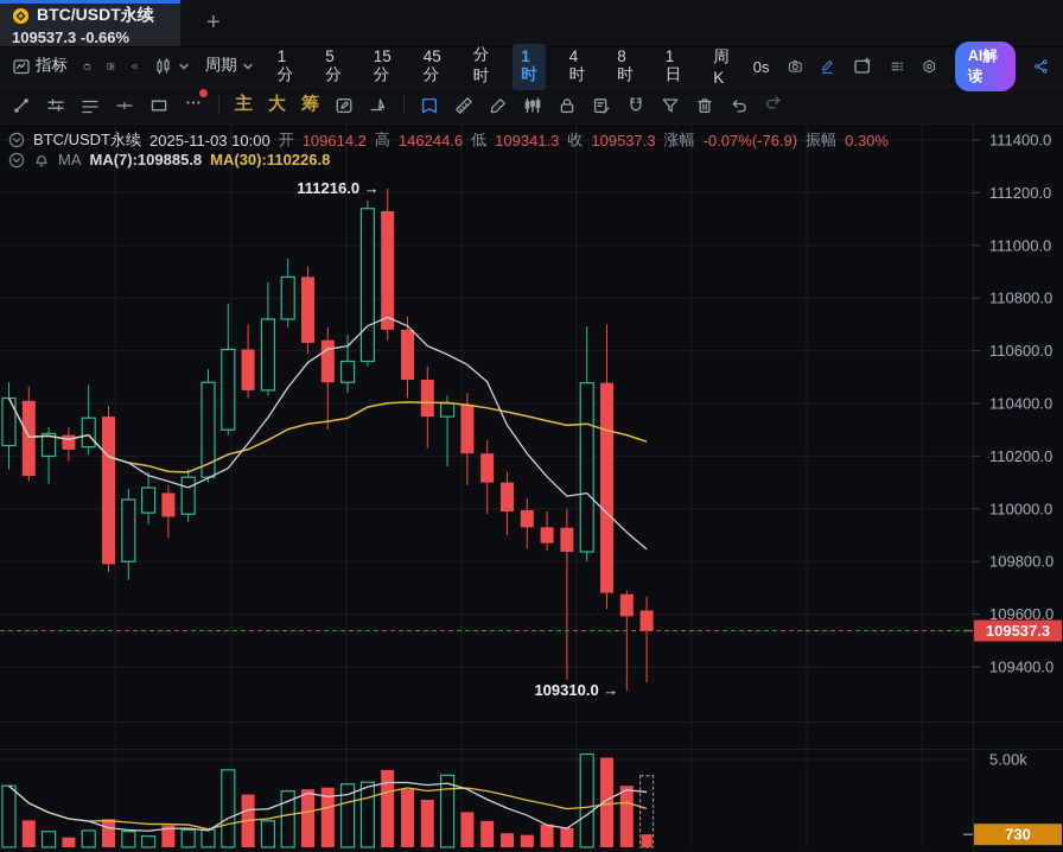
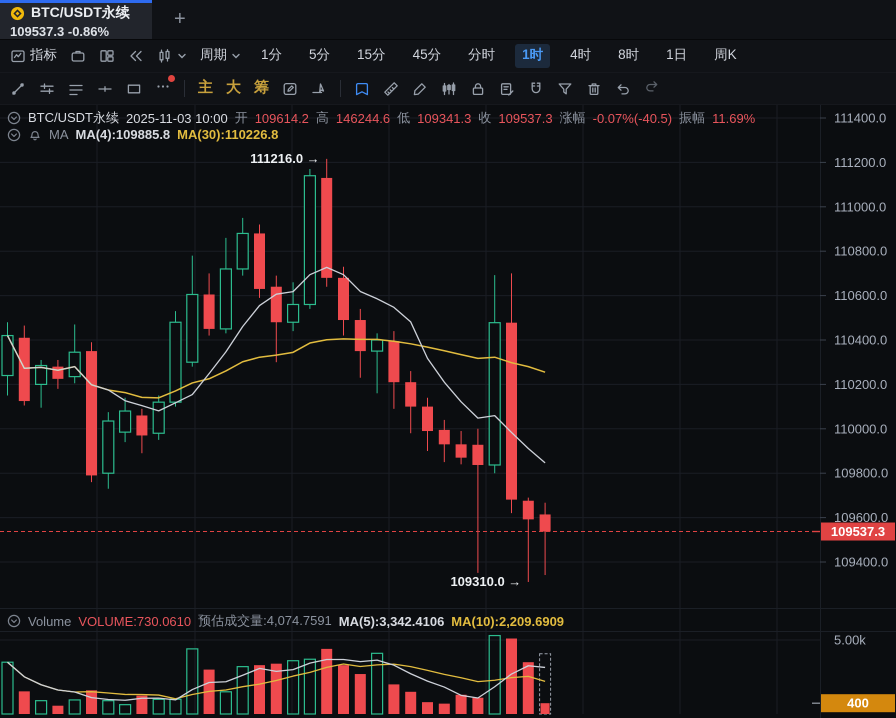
  BTC/USDT永续
- 109537.3 -0.66%
+ 109537.3 -0.86%
  +
  指标
  周期
  1分
  5分
  15分
  45分
  分时
  1时
  4时
  8时
  1日
  周K
- 0s
- AI解读
  主
  大
  筹
  109537.3
  111400.0
  111200.0
  111000.0
  110800.0
  110600.0
  110400.0
  110200.0
  110000.0
  109800.0
  109600.0
  109400.0
  111216.0 →
  109310.0 →
  5.00k
- 730
+ 400
  BTC/USDT永续
  2025-11-03 10:00
  开
  109614.2
  高
  146244.6
  低
  109341.3
  收
  109537.3
  涨幅
- -0.07%(-76.9)
+ -0.07%(-40.5)
  振幅
- 0.30%
+ 11.69%
  MA
- MA(7):109885.8
+ MA(4):109885.8
  MA(30):110226.8
+ Volume
+ VOLUME:730.0610
+ 预估成交量:4,074.7591
+ MA(5):3,342.4106
+ MA(10):2,209.6909
